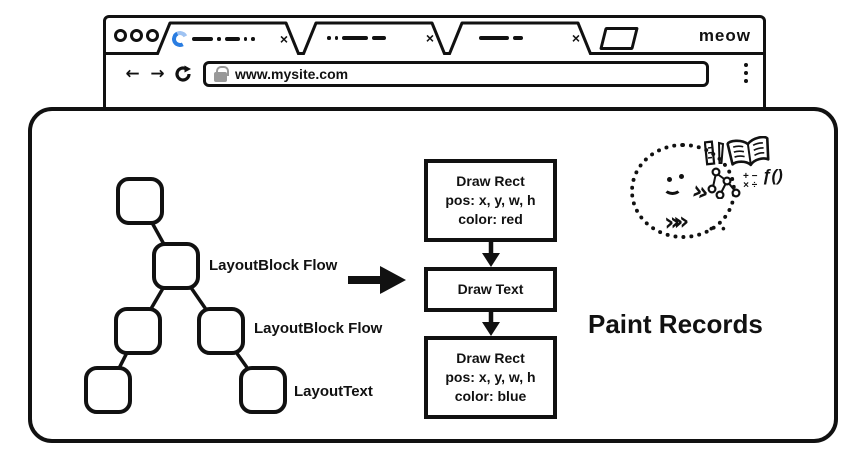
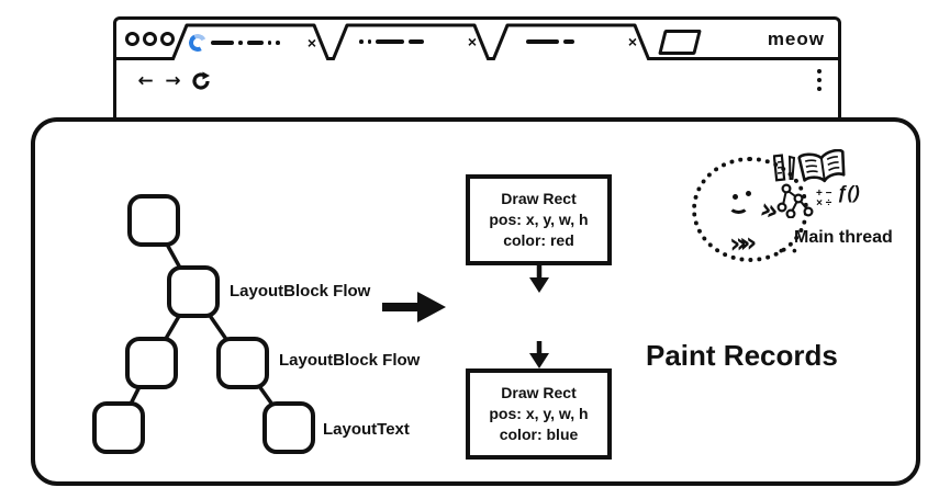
  ×
  ×
  ×
  meow
  ←
  →
- www.mysite.com
  LayoutBlock Flow
  LayoutBlock Flow
  LayoutText
  Draw Rect
  pos: x, y, w, h
  color: red
- Draw Text
  Draw Rect
  pos: x, y, w, h
  color: blue
  Paint Records
  • •
  + −
  × ÷
  ƒ()
+ Main thread
